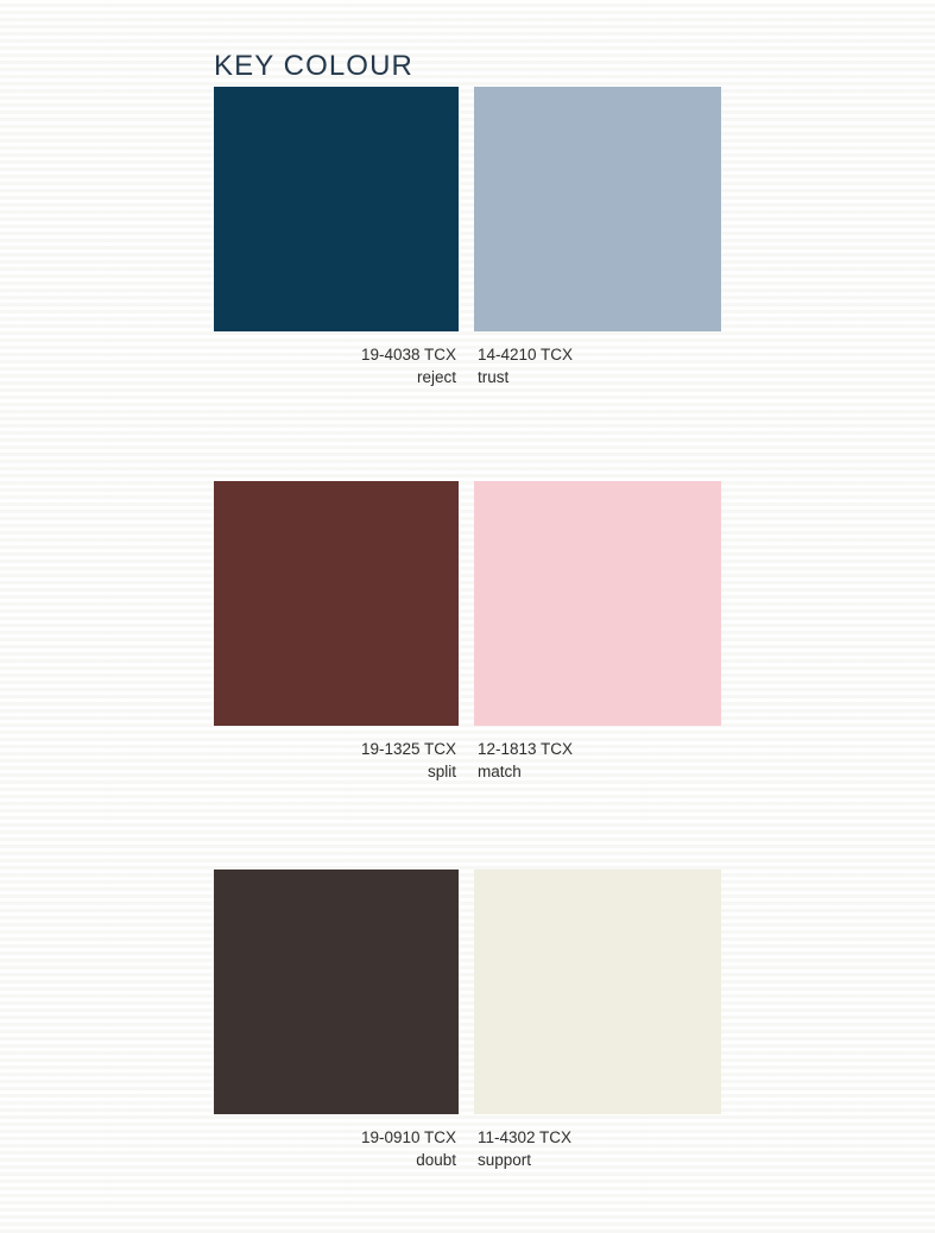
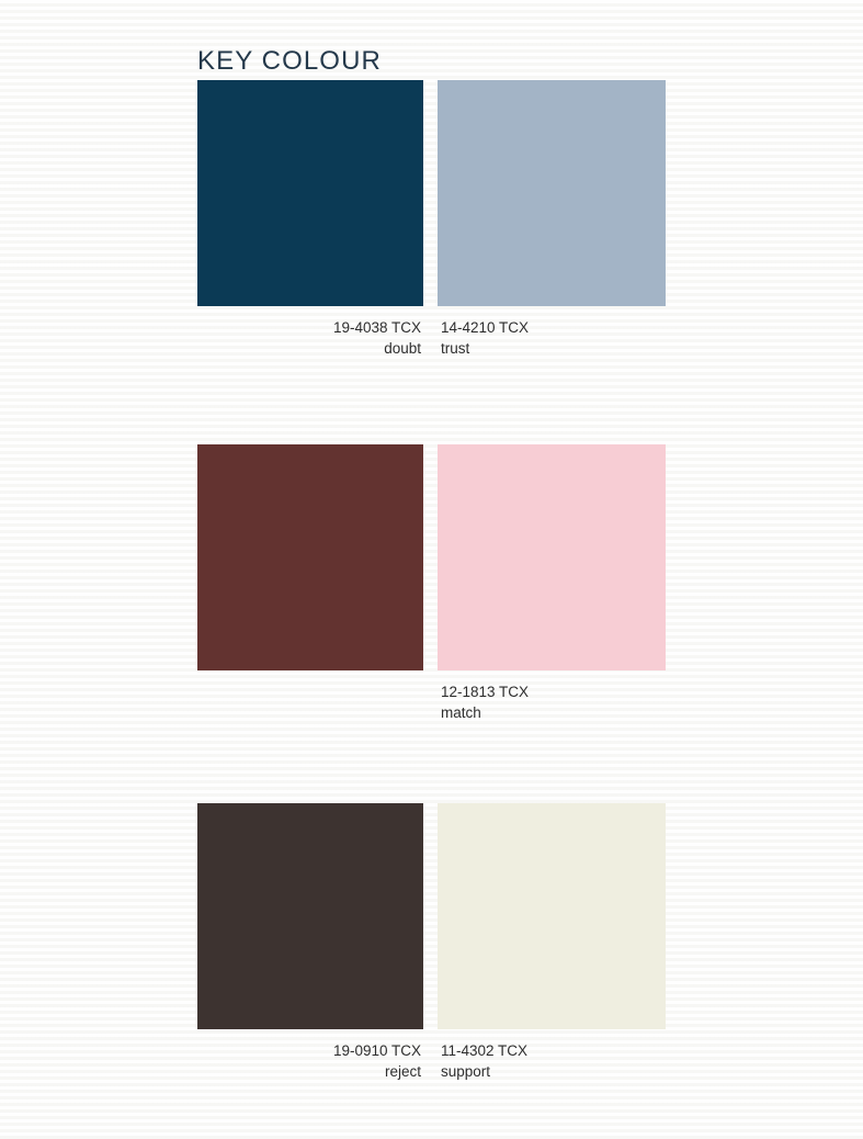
  KEY COLOUR
  19-4038 TCX
- reject
+ doubt
  14-4210 TCX
  trust
- 19-1325 TCX
- split
  12-1813 TCX
  match
  19-0910 TCX
- doubt
+ reject
  11-4302 TCX
  support
